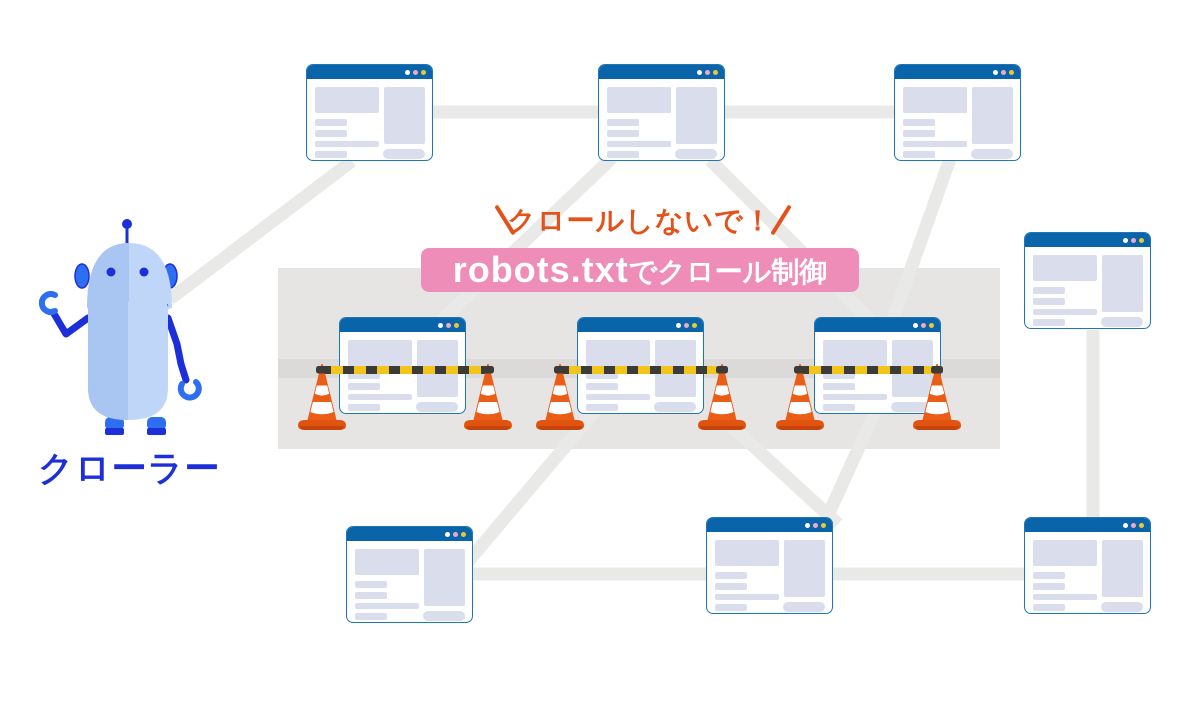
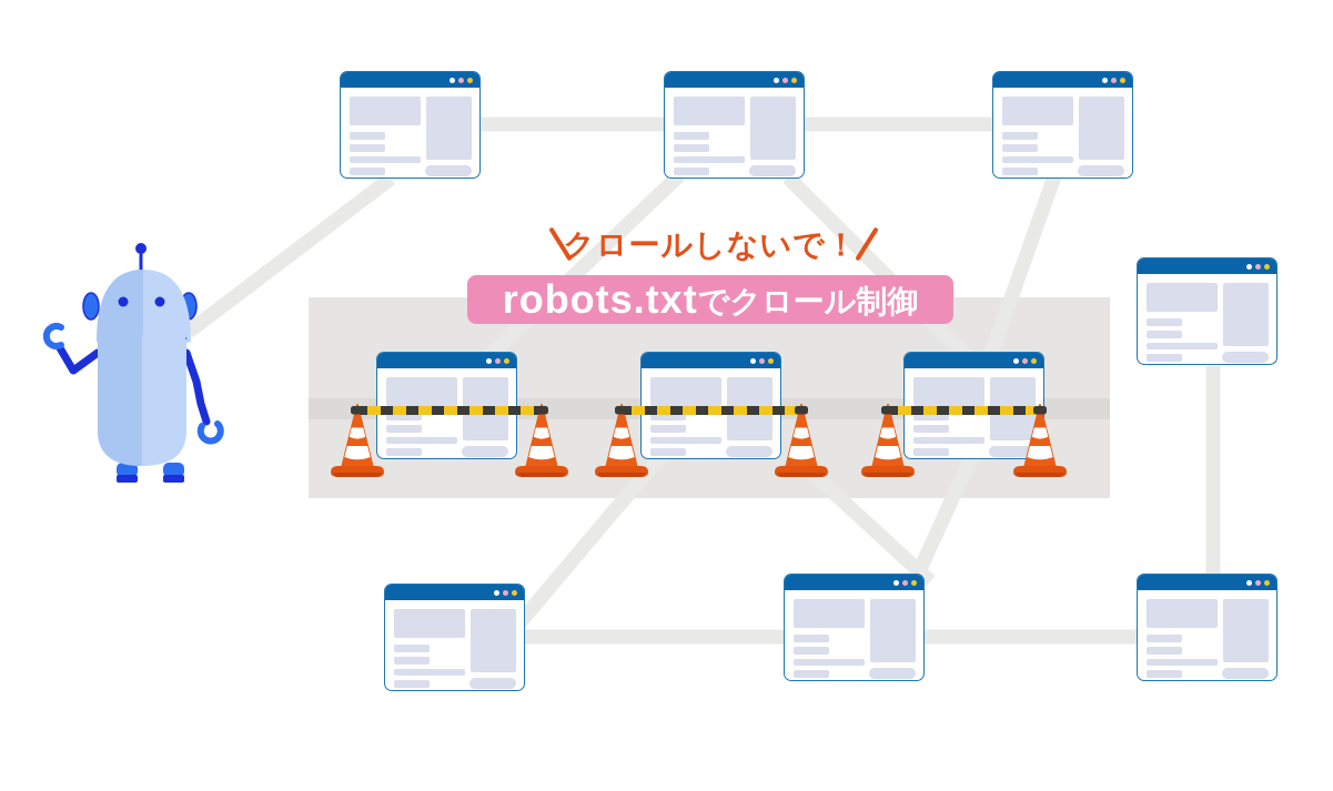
  クロールしないで！
  robots.txt
  でクロール制御
- クローラー
